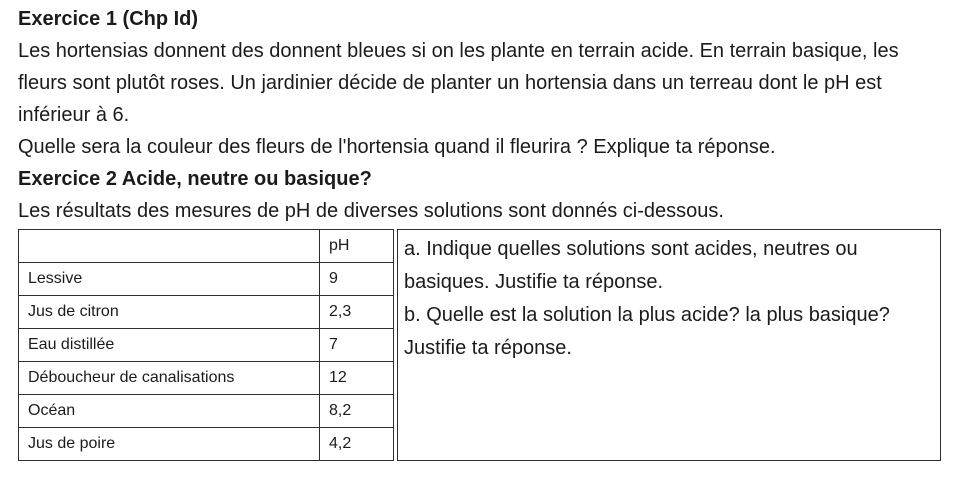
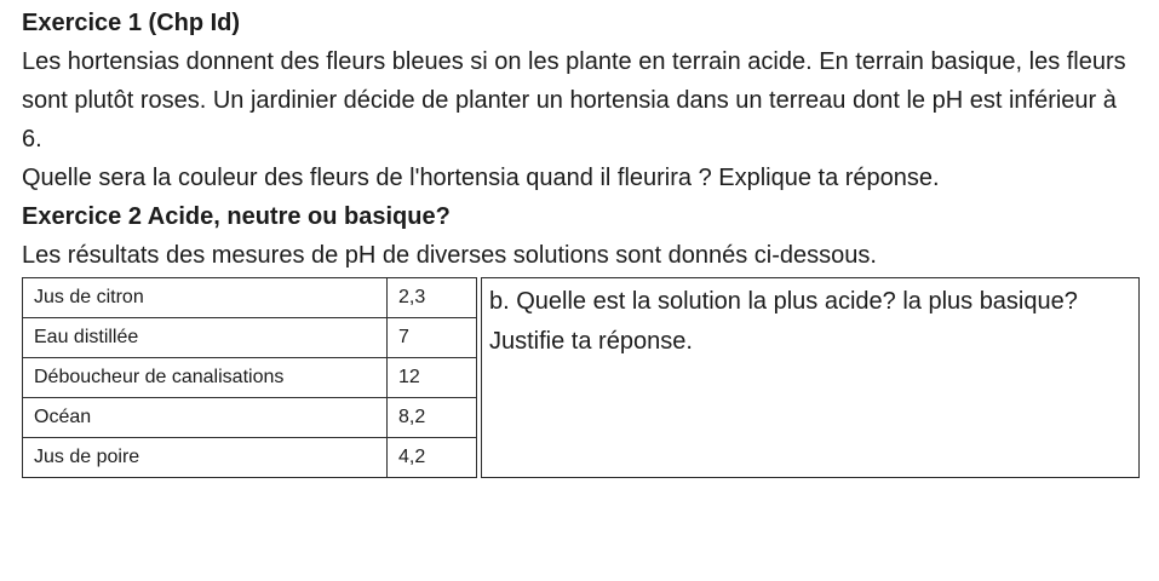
  Exercice 1 (Chp Id)
- Les hortensias donnent des donnent bleues si on les plante en terrain acide. En terrain basique, les fleurs sont plutôt roses. Un jardinier décide de planter un hortensia dans un terreau dont le pH est inférieur à 6.
+ Les hortensias donnent des fleurs bleues si on les plante en terrain acide. En terrain basique, les fleurs sont plutôt roses. Un jardinier décide de planter un hortensia dans un terreau dont le pH est inférieur à 6.
  Quelle sera la couleur des fleurs de l'hortensia quand il fleurira ? Explique ta réponse.
  Exercice 2 Acide, neutre ou basique?
  Les résultats des mesures de pH de diverses solutions sont donnés ci-dessous.
- 	pH
- Lessive	9
  Jus de citron	2,3
  Eau distillée	7
  Déboucheur de canalisations	12
  Océan	8,2
  Jus de poire	4,2
- a. Indique quelles solutions sont acides, neutres ou basiques. Justifie ta réponse.
  b. Quelle est la solution la plus acide? la plus basique? Justifie ta réponse.
